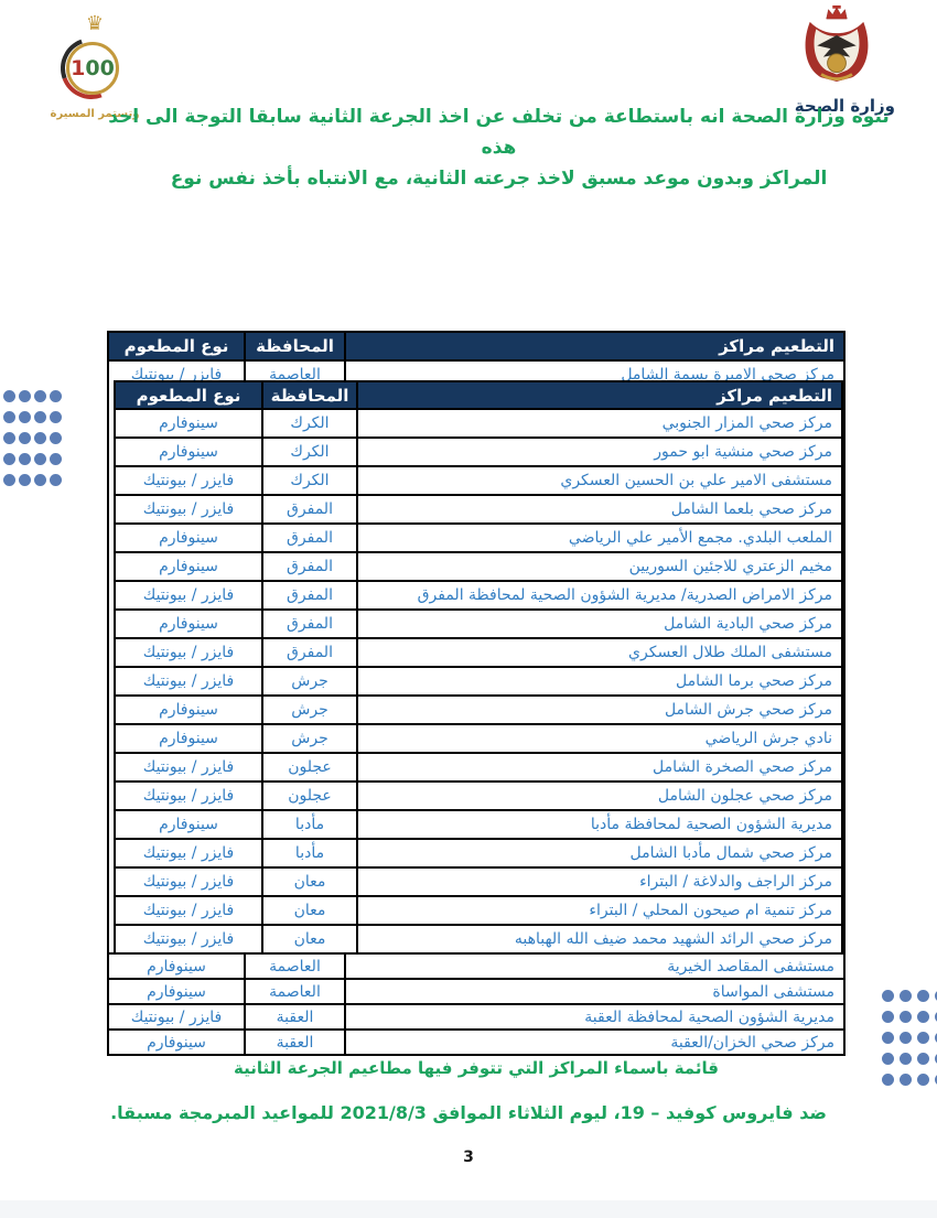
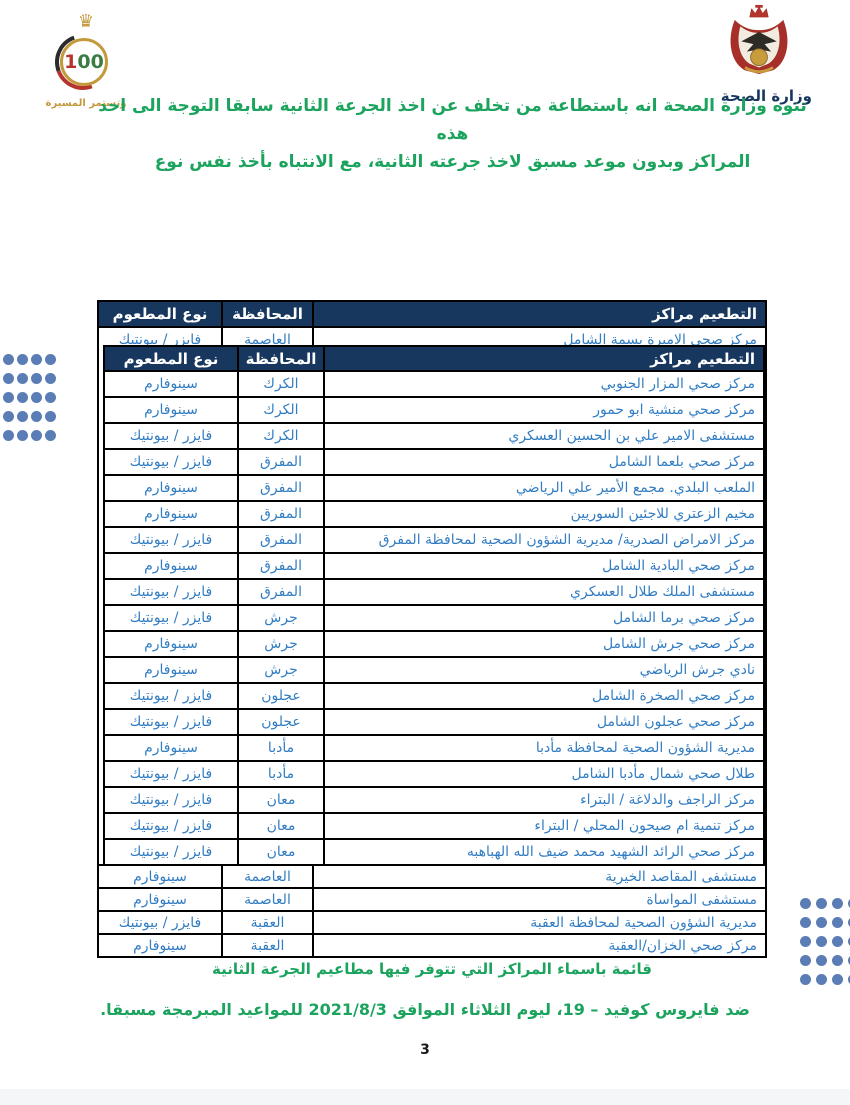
  ♛
  1
  00
  وتستمر المسيرة
  وزارة الصحة
  تنوه وزارة الصحة انه باستطاعة من تخلف عن اخذ الجرعة الثانية سابقا التوجة الى احد هذه
  المراكز وبدون موعد مسبق لاخذ جرعته الثانية، مع الانتباه بأخذ نفس نوع
  التطعيم مراكز
  المحافظة
  نوع المطعوم
  مركز صحي الاميرة بسمة الشامل
  العاصمة
  فايزر / بيونتيك
  مستشفى المقاصد الخيرية
  العاصمة
  سينوفارم
  مستشفى المواساة
  العاصمة
  سينوفارم
  مديرية الشؤون الصحية لمحافظة العقبة
  العقبة
  فايزر / بيونتيك
  مركز صحي الخزان/العقبة
  العقبة
  سينوفارم
  التطعيم مراكز
  المحافظة
  نوع المطعوم
  مركز صحي المزار الجنوبي
  الكرك
  سينوفارم
  مركز صحي منشية ابو حمور
  الكرك
  سينوفارم
  مستشفى الامير علي بن الحسين العسكري
  الكرك
  فايزر / بيونتيك
  مركز صحي بلعما الشامل
  المفرق
  فايزر / بيونتيك
  الملعب البلدي. مجمع الأمير علي الرياضي
  المفرق
  سينوفارم
  مخيم الزعتري للاجئين السوريين
  المفرق
  سينوفارم
  مركز الامراض الصدرية/ مديرية الشؤون الصحية لمحافظة المفرق
  المفرق
  فايزر / بيونتيك
  مركز صحي البادية الشامل
  المفرق
  سينوفارم
  مستشفى الملك طلال العسكري
  المفرق
  فايزر / بيونتيك
  مركز صحي برما الشامل
  جرش
  فايزر / بيونتيك
  مركز صحي جرش الشامل
  جرش
  سينوفارم
  نادي جرش الرياضي
  جرش
  سينوفارم
  مركز صحي الصخرة الشامل
  عجلون
  فايزر / بيونتيك
  مركز صحي عجلون الشامل
  عجلون
  فايزر / بيونتيك
  مديرية الشؤون الصحية لمحافظة مأدبا
  مأدبا
  سينوفارم
- مركز صحي شمال مأدبا الشامل
+ طلال صحي شمال مأدبا الشامل
  مأدبا
  فايزر / بيونتيك
  مركز الراجف والدلاغة / البتراء
  معان
  فايزر / بيونتيك
  مركز تنمية ام صيحون المحلي / البتراء
  معان
  فايزر / بيونتيك
  مركز صحي الرائد الشهيد محمد ضيف الله الهباهبه
  معان
  فايزر / بيونتيك
  قائمة باسماء المراكز التي تتوفر فيها مطاعيم الجرعة الثانية
  ضد فايروس كوفيد – 19، ليوم الثلاثاء الموافق 2021/8/3 للمواعيد المبرمجة مسبقا.
  3
